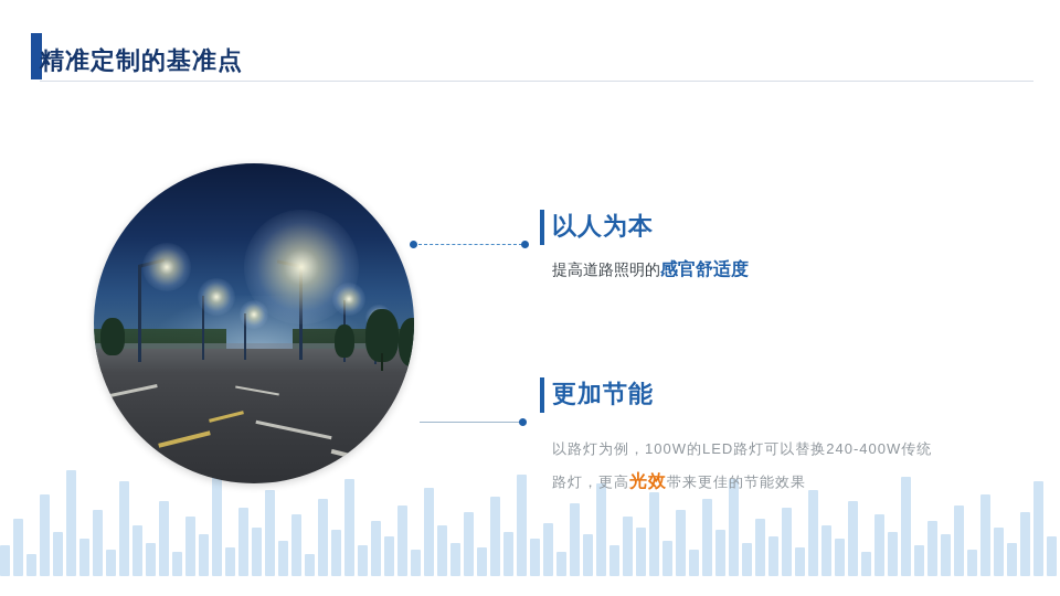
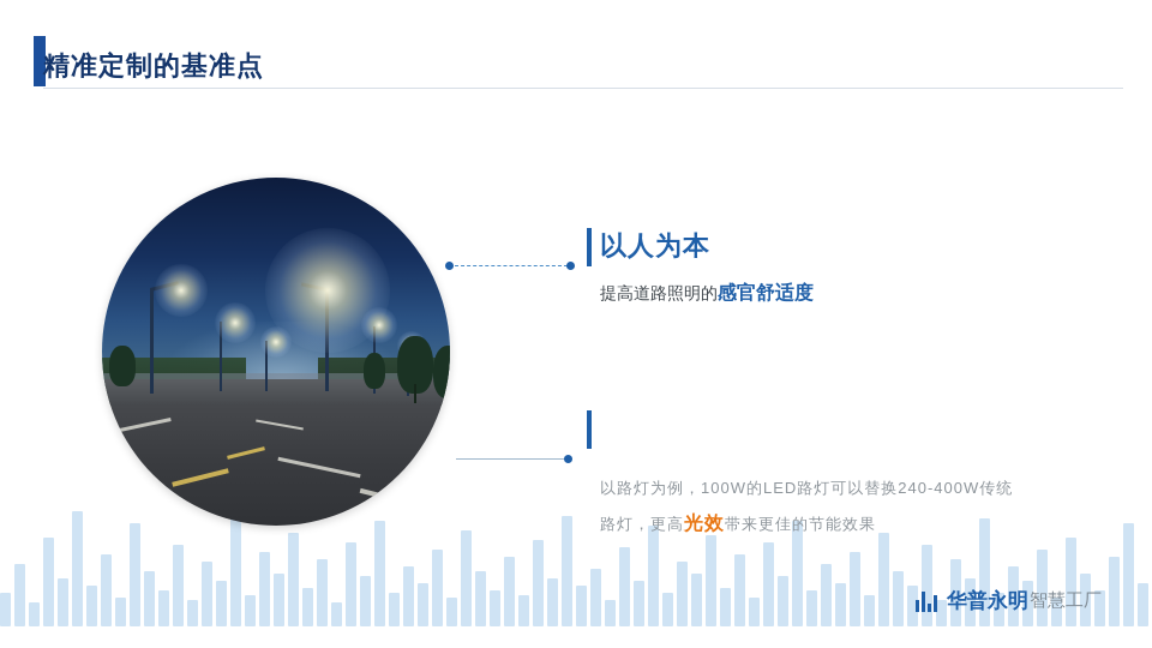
  精准定制的基准点
  以人为本
  提高道路照明的感官舒适度
- 更加节能
  以路灯为例，100W的LED路灯可以替换240-400W传统
  路灯，更高光效带来更佳的节能效果
+ 华普永明
+ 智慧工厂
